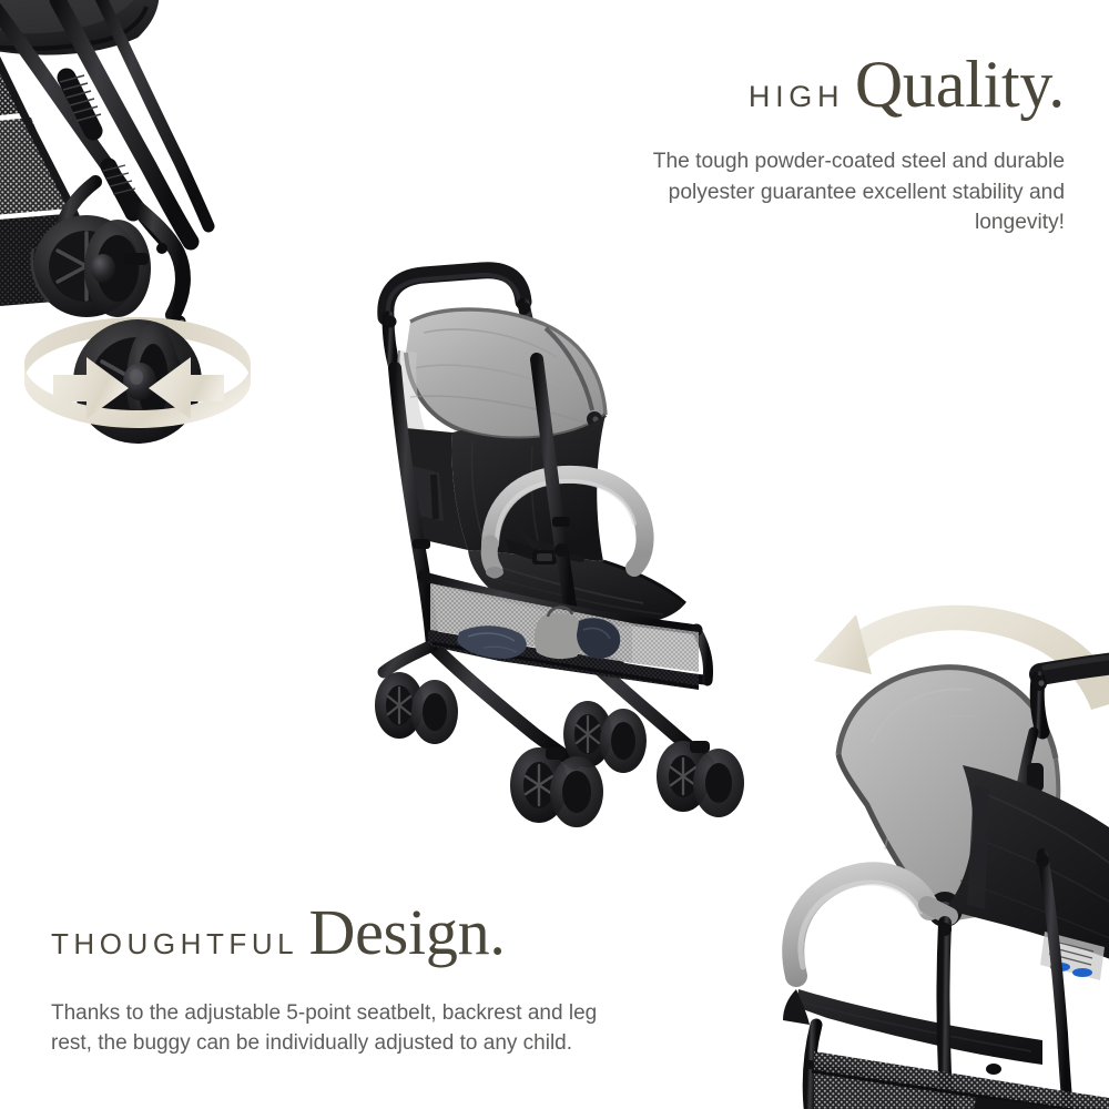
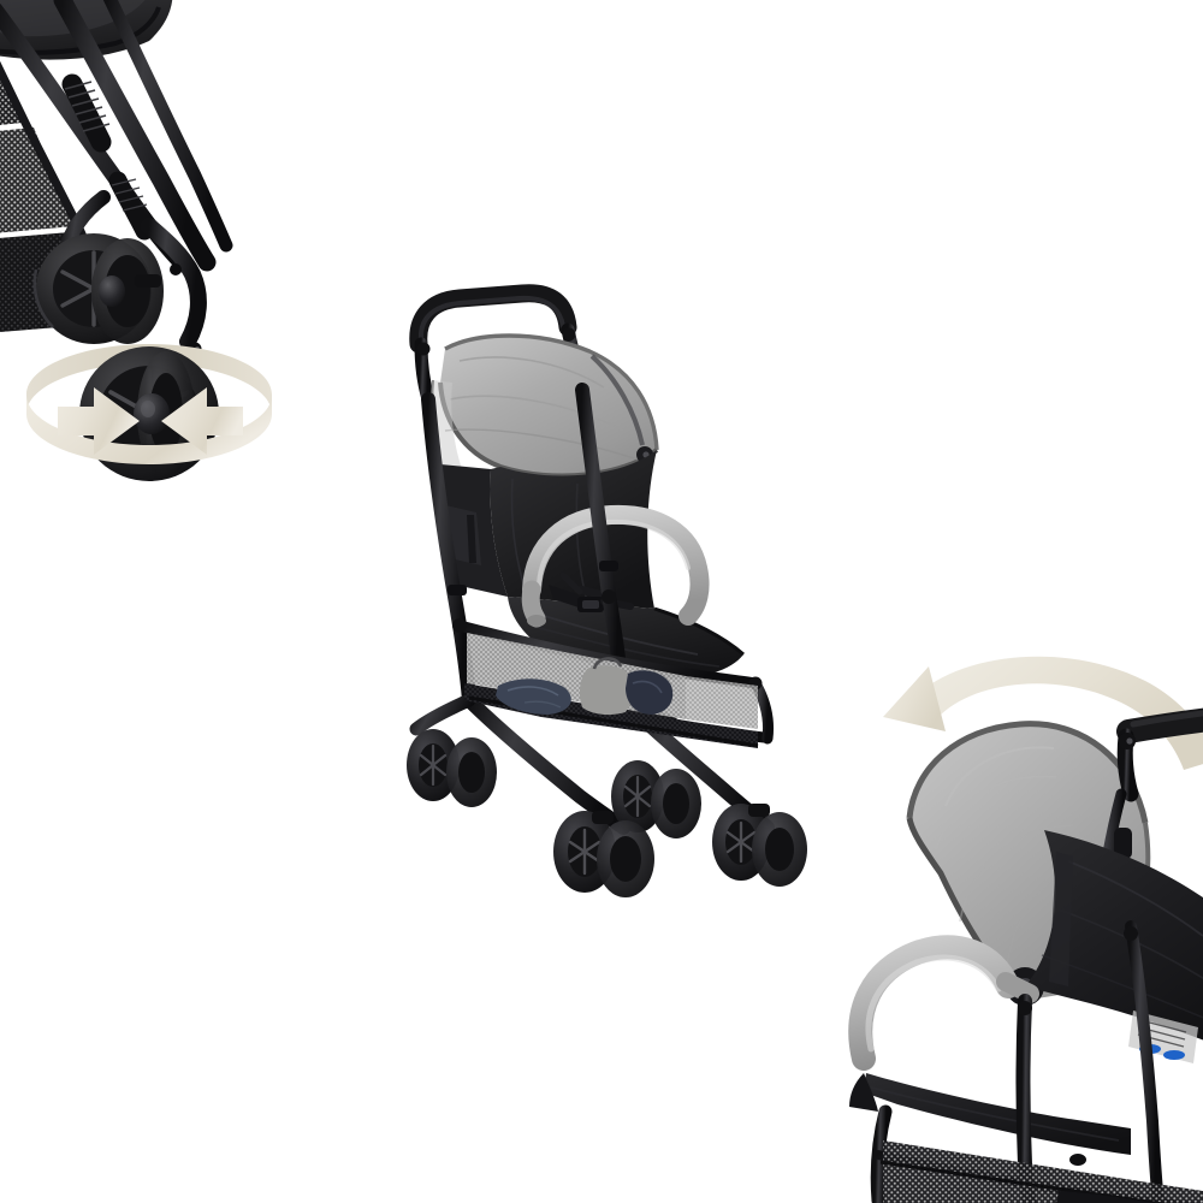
- HIGH Quality.
- The tough powder-coated steel and durable polyester guarantee excellent stability and longevity!
- THOUGHTFUL Design.
- Thanks to the adjustable 5-point seatbelt, backrest and leg rest, the buggy can be individually adjusted to any child.
